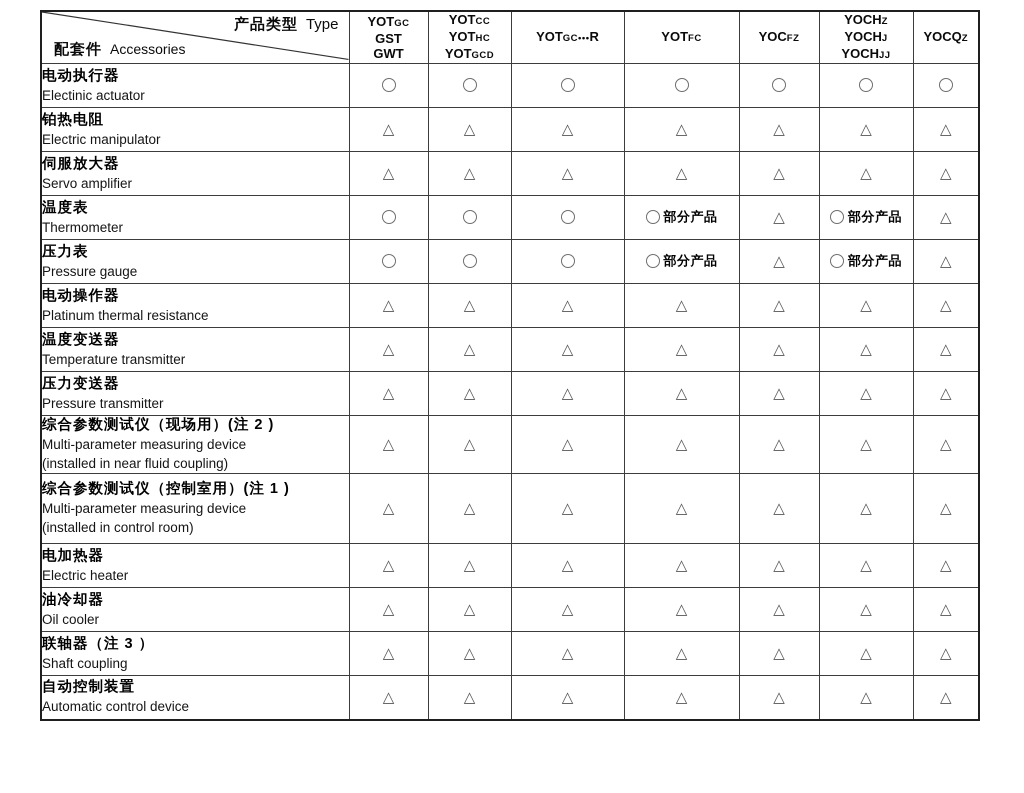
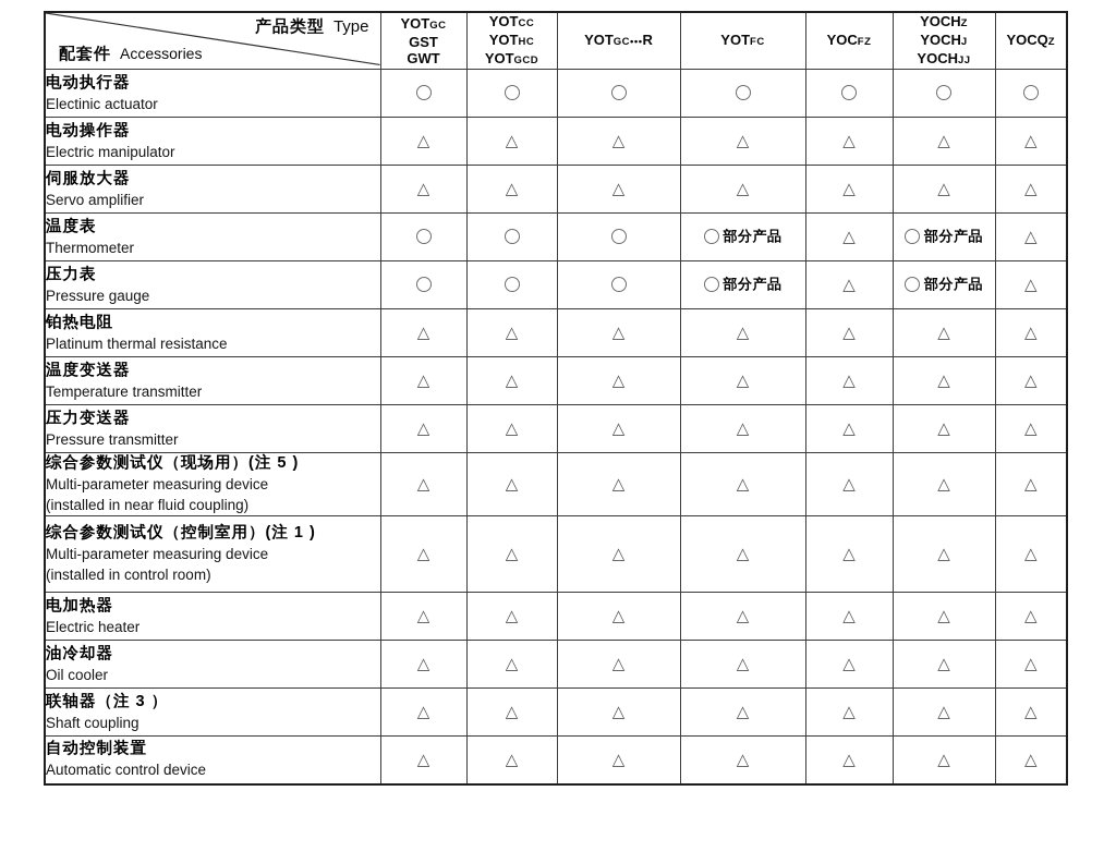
  产品类型 Type 配套件 Accessories	YOTGCGSTGWT	YOTCCYOTHCYOTGCD	YOTGC•••R	YOTFC	YOCFZ	YOCHZYOCHJYOCHJJ	YOCQZ
  电动执行器Electinic actuator
- 铂热电阻Electric manipulator	△	△	△	△	△	△	△
+ 电动操作器Electric manipulator	△	△	△	△	△	△	△
  伺服放大器Servo amplifier	△	△	△	△	△	△	△
  温度表Thermometer				部分产品	△	部分产品	△
  压力表Pressure gauge				部分产品	△	部分产品	△
- 电动操作器Platinum thermal resistance	△	△	△	△	△	△	△
+ 铂热电阻Platinum thermal resistance	△	△	△	△	△	△	△
  温度变送器Temperature transmitter	△	△	△	△	△	△	△
  压力变送器Pressure transmitter	△	△	△	△	△	△	△
- 综合参数测试仪（现场用）(注 2 )Multi-parameter measuring device(installed in near fluid coupling)	△	△	△	△	△	△	△
+ 综合参数测试仪（现场用）(注 5 )Multi-parameter measuring device(installed in near fluid coupling)	△	△	△	△	△	△	△
  综合参数测试仪（控制室用）(注 1 )Multi-parameter measuring device(installed in control room)	△	△	△	△	△	△	△
  电加热器Electric heater	△	△	△	△	△	△	△
  油冷却器Oil cooler	△	△	△	△	△	△	△
  联轴器（注 3 ）Shaft coupling	△	△	△	△	△	△	△
  自动控制装置Automatic control device	△	△	△	△	△	△	△
